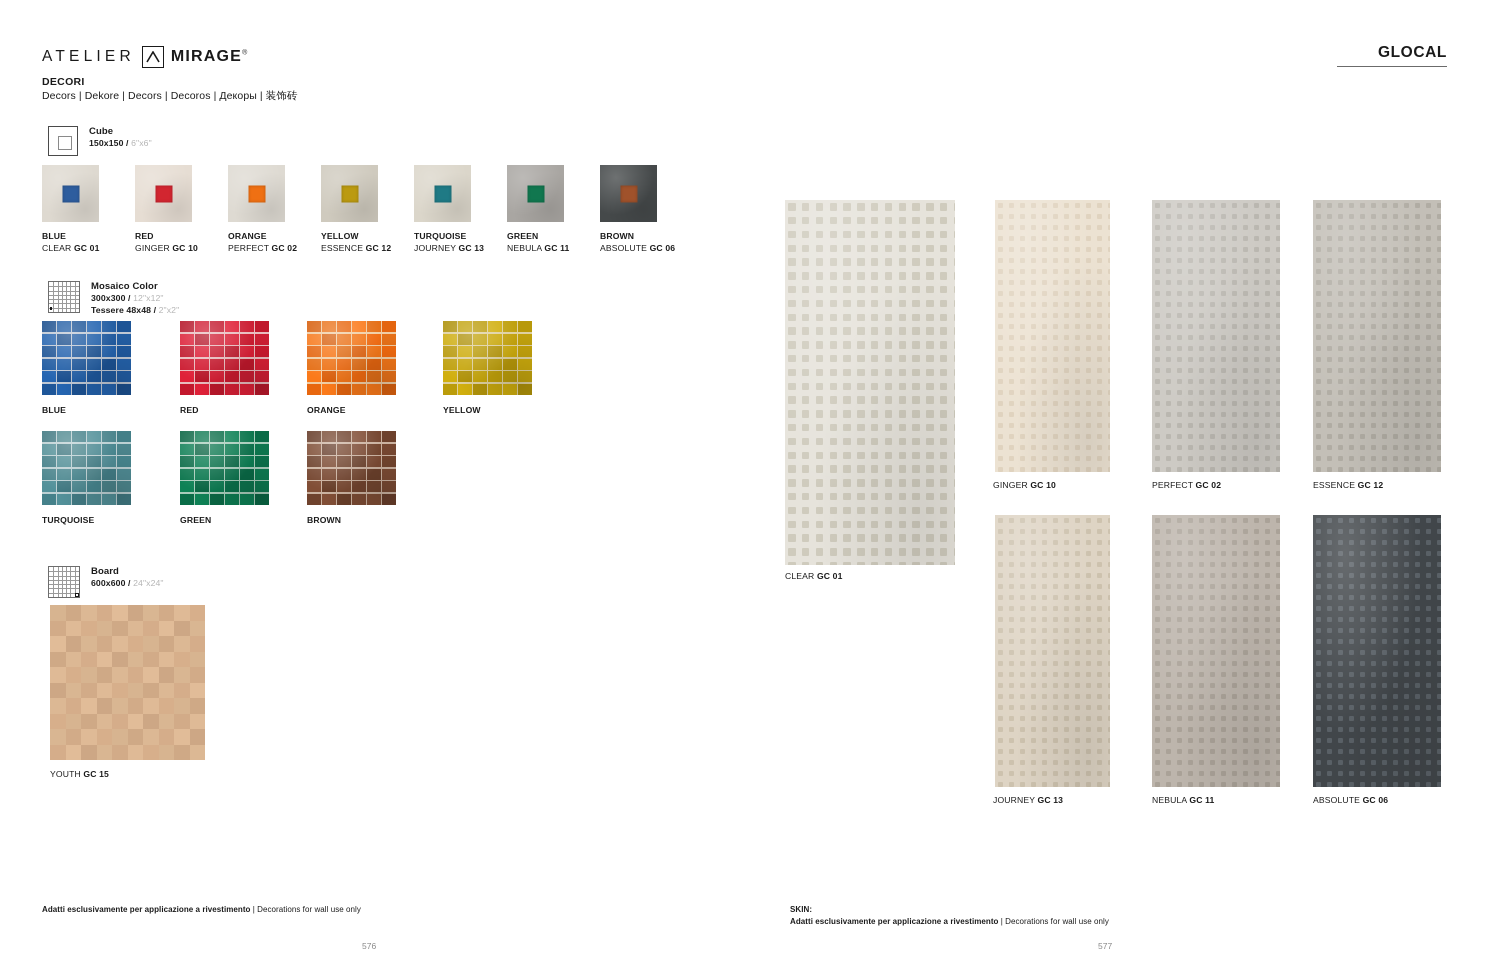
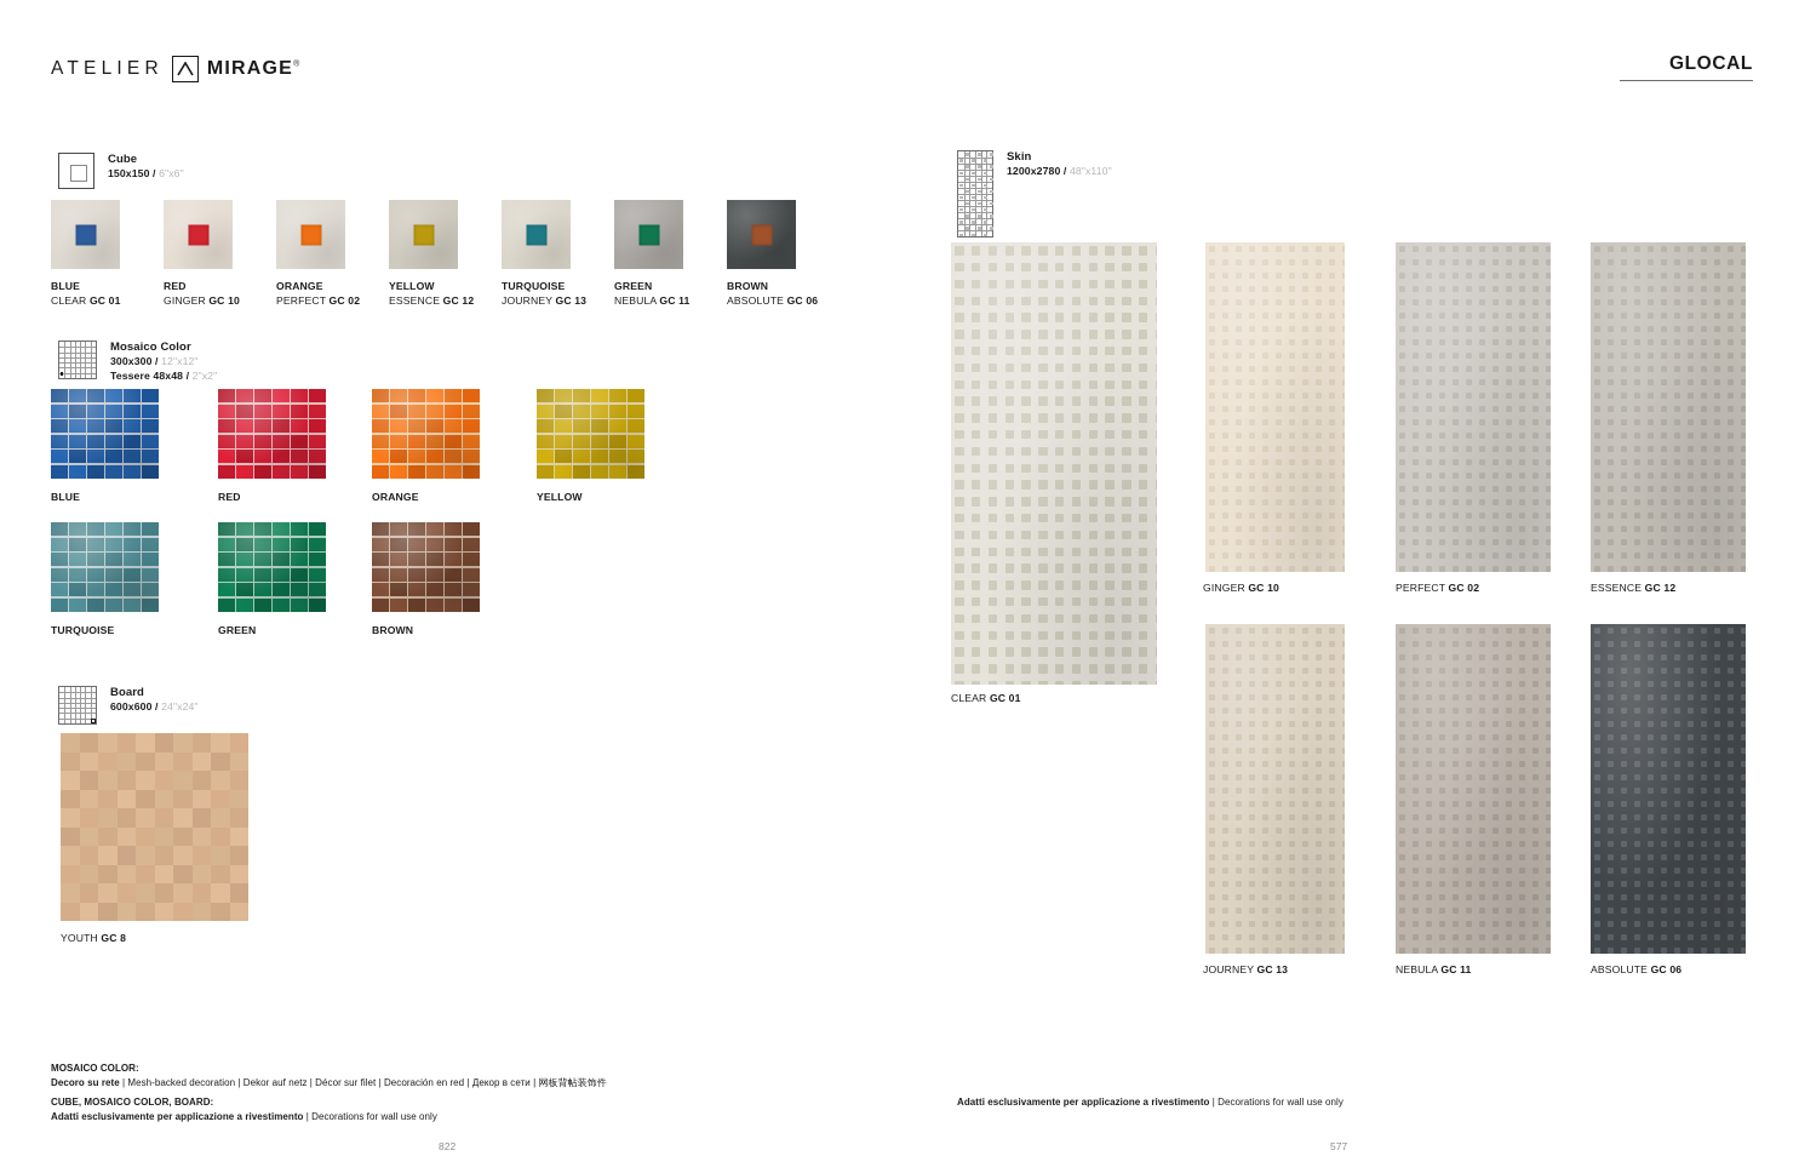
  ATELIER
  MIRAGE
  GLOCAL
- DECORI
- Decors | Dekore | Decors | Decoros | Декоры | 装饰砖
  Cube
  150x150 / 6"x6"
  BLUE
  CLEAR GC 01
  RED
  GINGER GC 10
  ORANGE
  PERFECT GC 02
  YELLOW
  ESSENCE GC 12
  TURQUOISE
  JOURNEY GC 13
  GREEN
  NEBULA GC 11
  BROWN
  ABSOLUTE GC 06
  Mosaico Color
  300x300 / 12"x12"
  Tessere 48x48 / 2"x2"
  BLUE
  RED
  ORANGE
  YELLOW
  TURQUOISE
  GREEN
  BROWN
  Board
  600x600 / 24"x24"
- YOUTH GC 15
+ YOUTH GC 8
+ Skin
+ 1200x2780 / 48"x110"
  CLEAR GC 01
  GINGER GC 10
  PERFECT GC 02
  ESSENCE GC 12
  JOURNEY GC 13
  NEBULA GC 11
  ABSOLUTE GC 06
+ MOSAICO COLOR:
+ Decoro su rete | Mesh-backed decoration | Dekor auf netz | Décor sur filet | Decoración en red | Декор в сети | 网板背帖装饰件
+ CUBE, MOSAICO COLOR, BOARD:
  Adatti esclusivamente per applicazione a rivestimento | Decorations for wall use only
- SKIN:
  Adatti esclusivamente per applicazione a rivestimento | Decorations for wall use only
- 576
+ 822
  577
